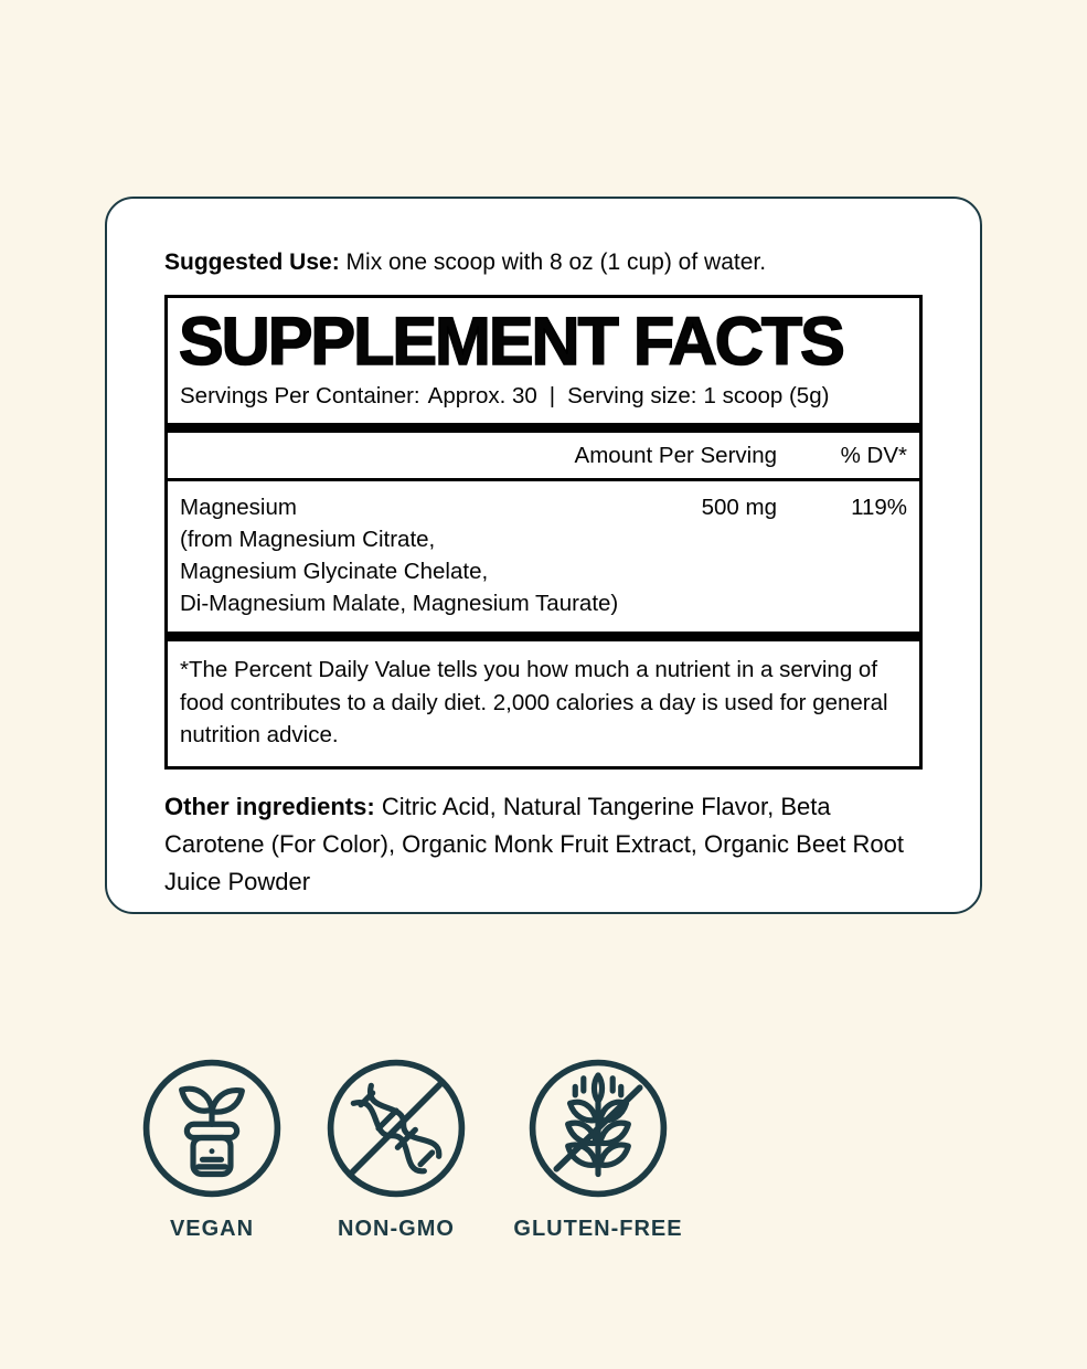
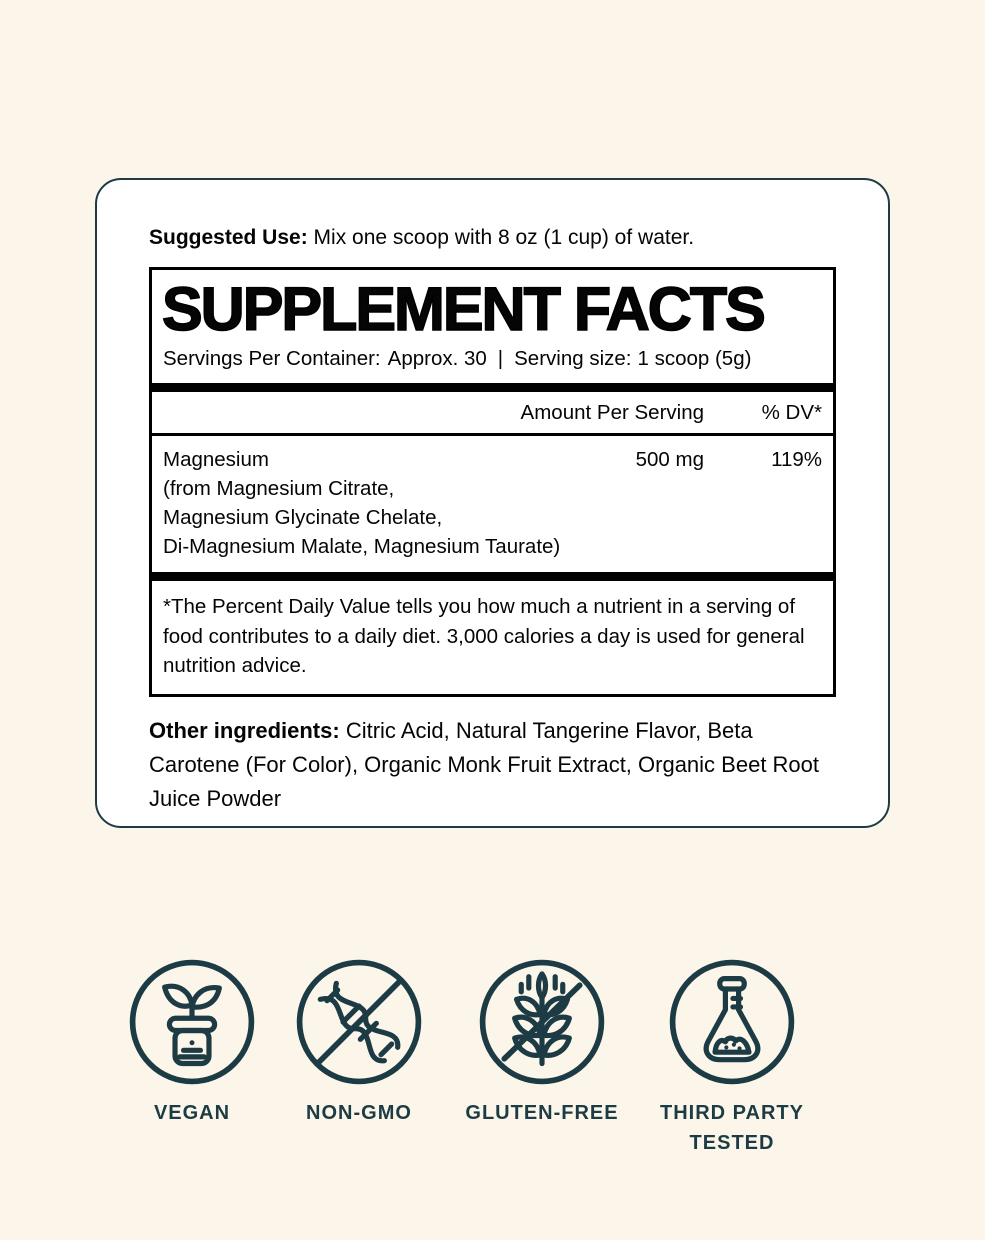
  Suggested Use: Mix one scoop with 8 oz (1 cup) of water.
  SUPPLEMENT FACTS
  Servings Per Container: Approx. 30 | Serving size: 1 scoop (5g)
  Amount Per Serving
  % DV*
  Magnesium
  500 mg
  119%
  (from Magnesium Citrate,
  Magnesium Glycinate Chelate,
  Di-Magnesium Malate, Magnesium Taurate)
- *The Percent Daily Value tells you how much a nutrient in a serving of food contributes to a daily diet. 2,000 calories a day is used for general nutrition advice.
+ *The Percent Daily Value tells you how much a nutrient in a serving of food contributes to a daily diet. 3,000 calories a day is used for general nutrition advice.
  Other ingredients: Citric Acid, Natural Tangerine Flavor, Beta Carotene (For Color), Organic Monk Fruit Extract, Organic Beet Root Juice Powder
  VEGAN
  NON-GMO
  GLUTEN-FREE
+ THIRD PARTY TESTED
